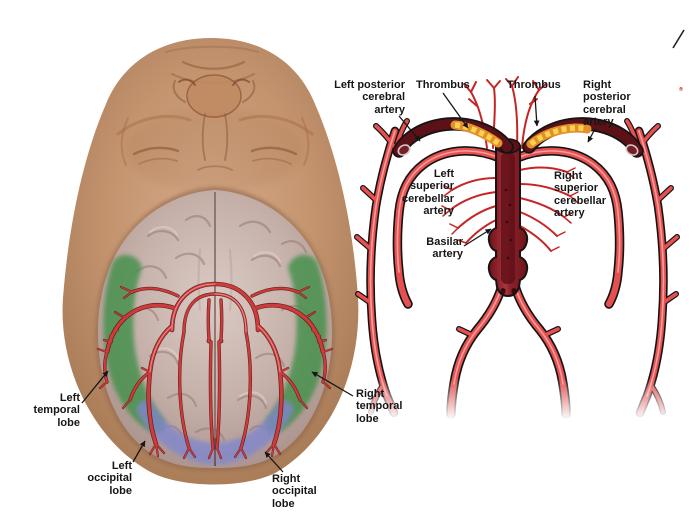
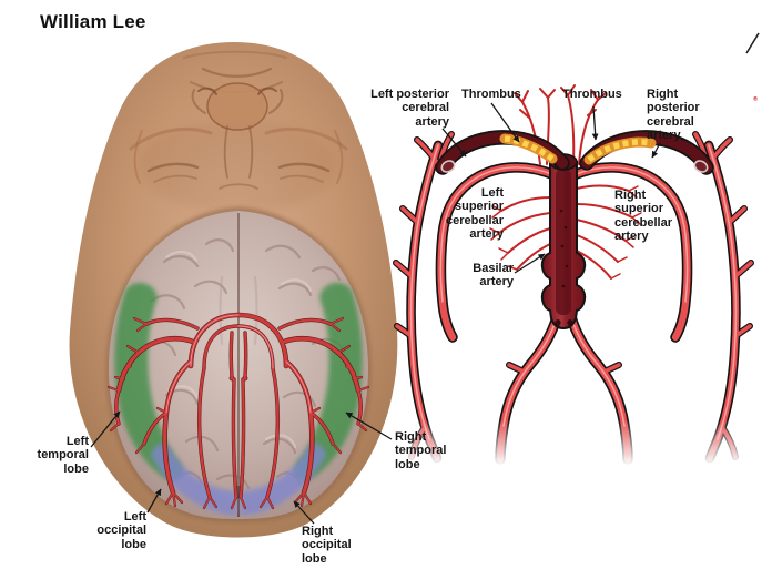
+ William Lee
  Left posterior
  cerebral
  artery
  Thrombus
  Thrombus
  Right
  posterior
  cerebral
  artery
  Left
  superior
  cerebellar
  artery
  Right
  superior
  cerebellar
  artery
  Basilar
  artery
  Left
  temporal
  lobe
  Right
  temporal
  lobe
  Left
  occipital
  lobe
  Right
  occipital
  lobe
